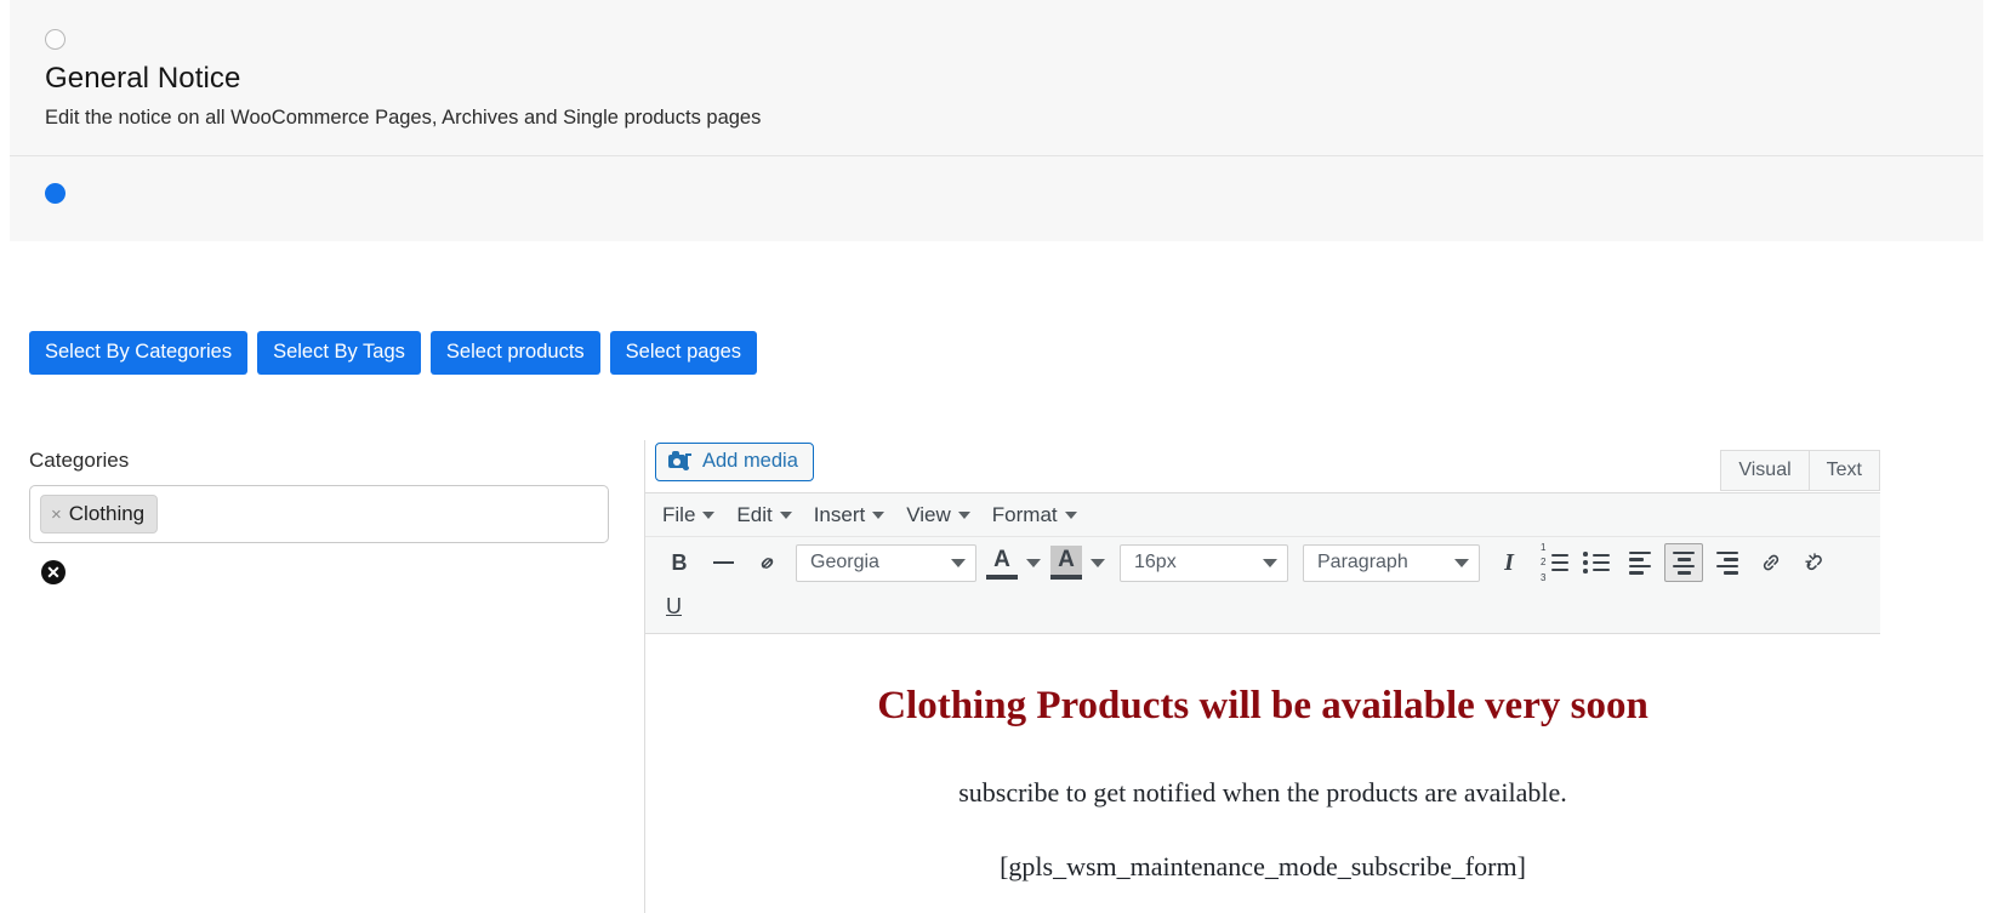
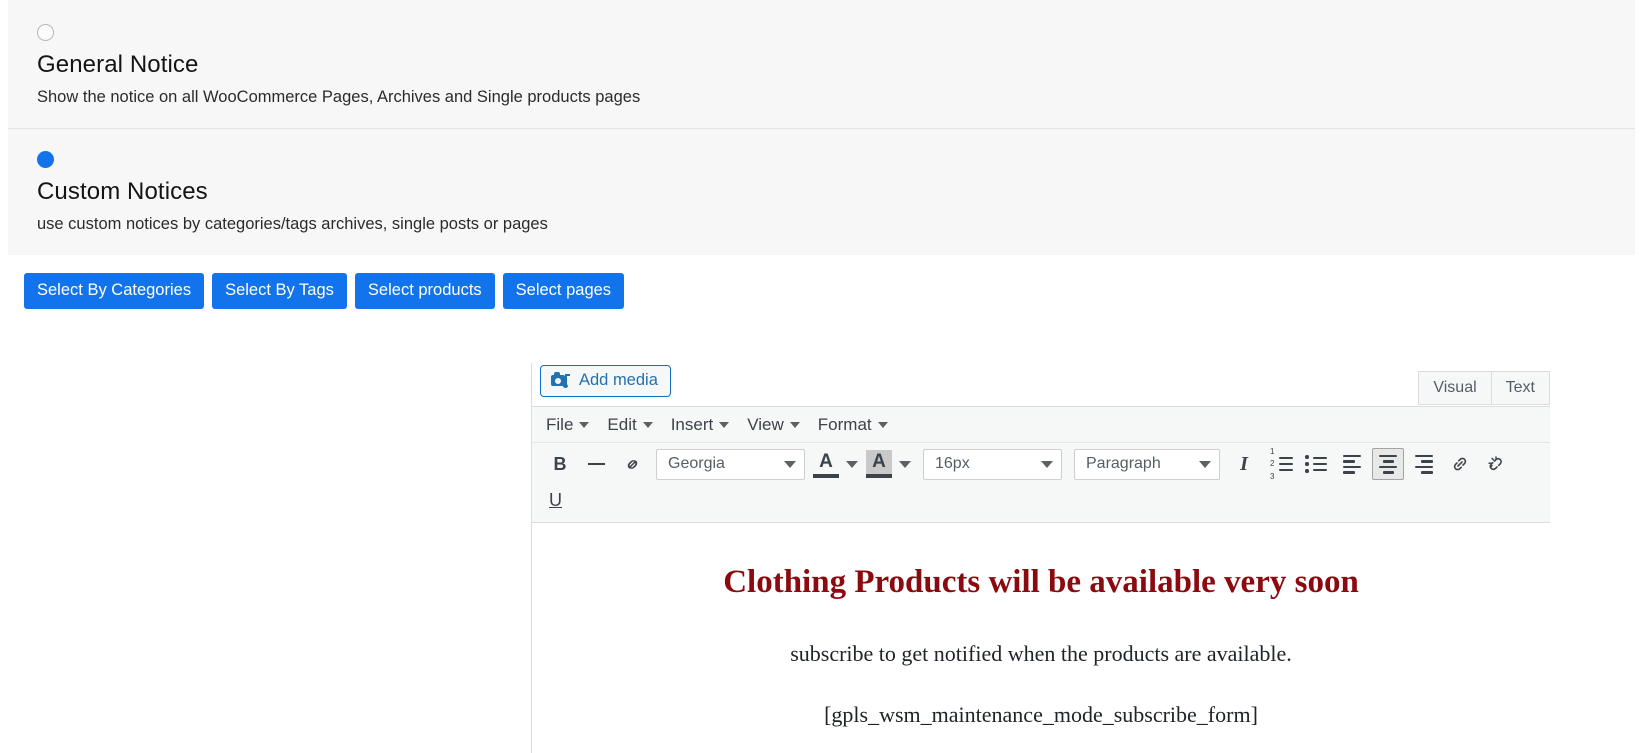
  General Notice
- Edit the notice on all WooCommerce Pages, Archives and Single products pages
+ Show the notice on all WooCommerce Pages, Archives and Single products pages
+ Custom Notices
+ use custom notices by categories/tags archives, single posts or pages
  Select By Categories
  Select By Tags
  Select products
  Select pages
- Categories
- ×
- Clothing
- ✕
  Add media
  Visual
  Text
  File
  Edit
  Insert
  View
  Format
  B
  Georgia
  A
  A
  16px
  Paragraph
  I
  1
  2
  3
  U
  Clothing Products will be available very soon
  subscribe to get notified when the products are available.
  [gpls_wsm_maintenance_mode_subscribe_form]
